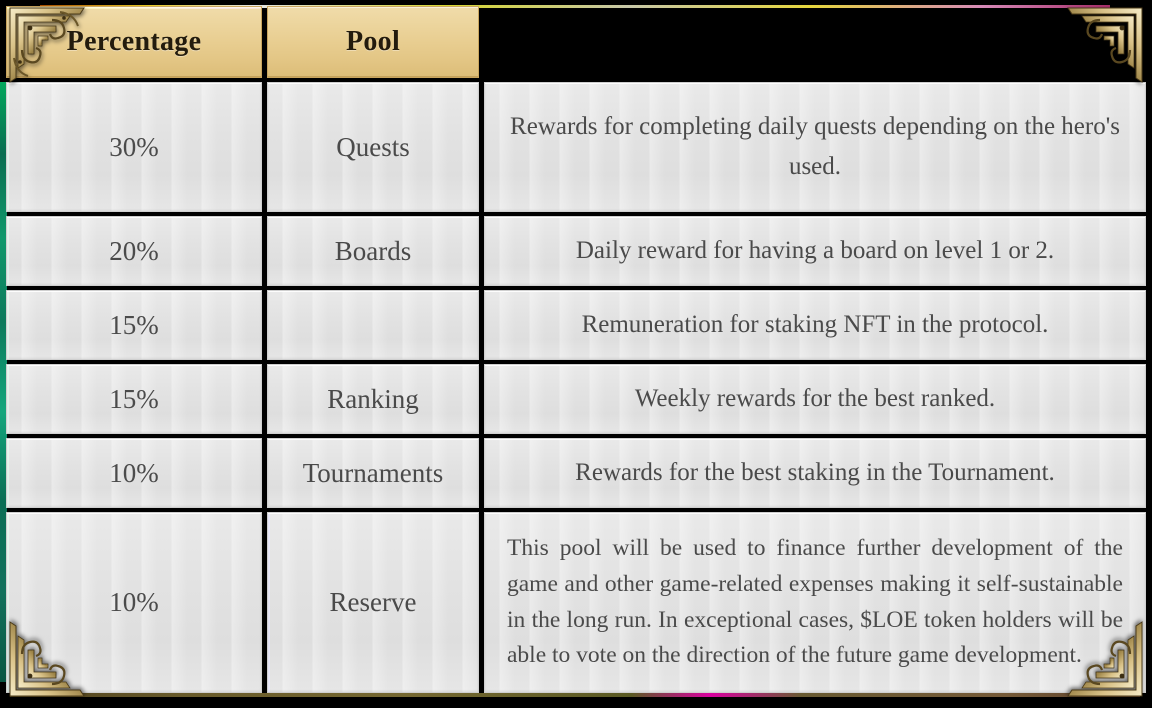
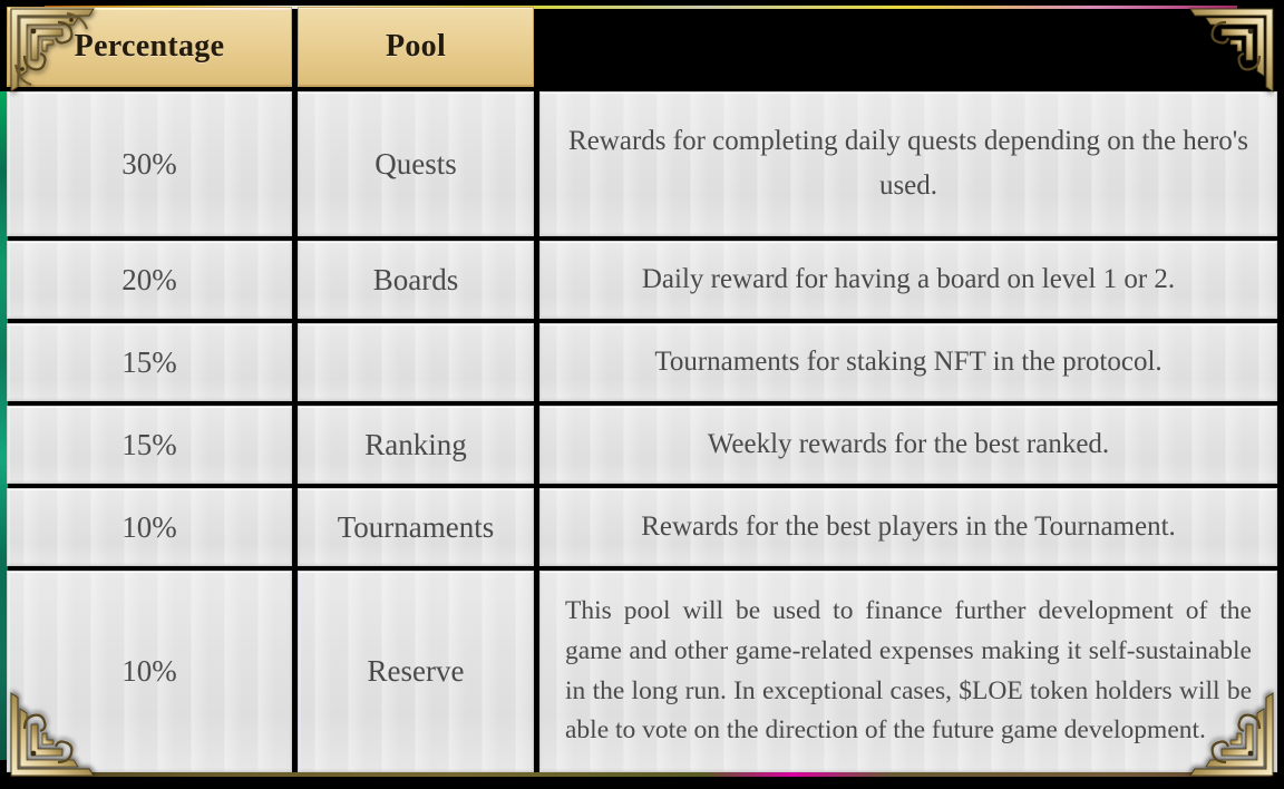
  Percentage
  Pool
  30%
  Quests
  Rewards for completing daily quests depending on the hero's used.
  20%
  Boards
  Daily reward for having a board on level 1 or 2.
  15%
- Remuneration for staking NFT in the protocol.
+ Tournaments for staking NFT in the protocol.
  15%
  Ranking
  Weekly rewards for the best ranked.
  10%
  Tournaments
- Rewards for the best staking in the Tournament.
+ Rewards for the best players in the Tournament.
  10%
  Reserve
  This pool will be used to finance further development of the game and other game-related expenses making it self-sustainable in the long run. In exceptional cases, $LOE token holders will be able to vote on the direction of the future game development.
